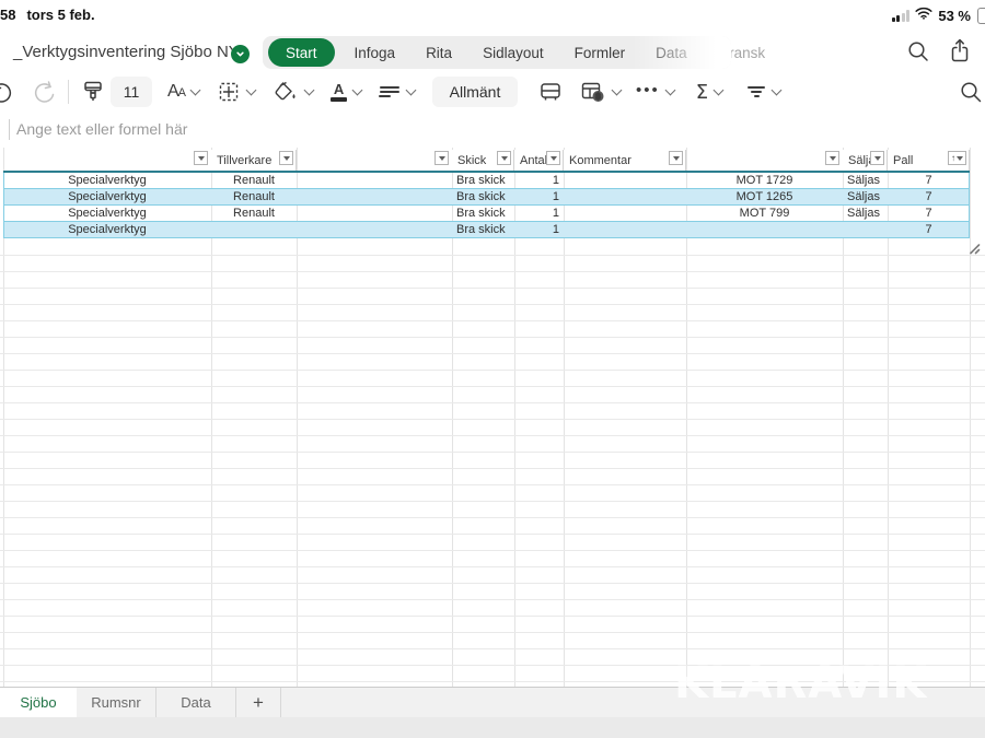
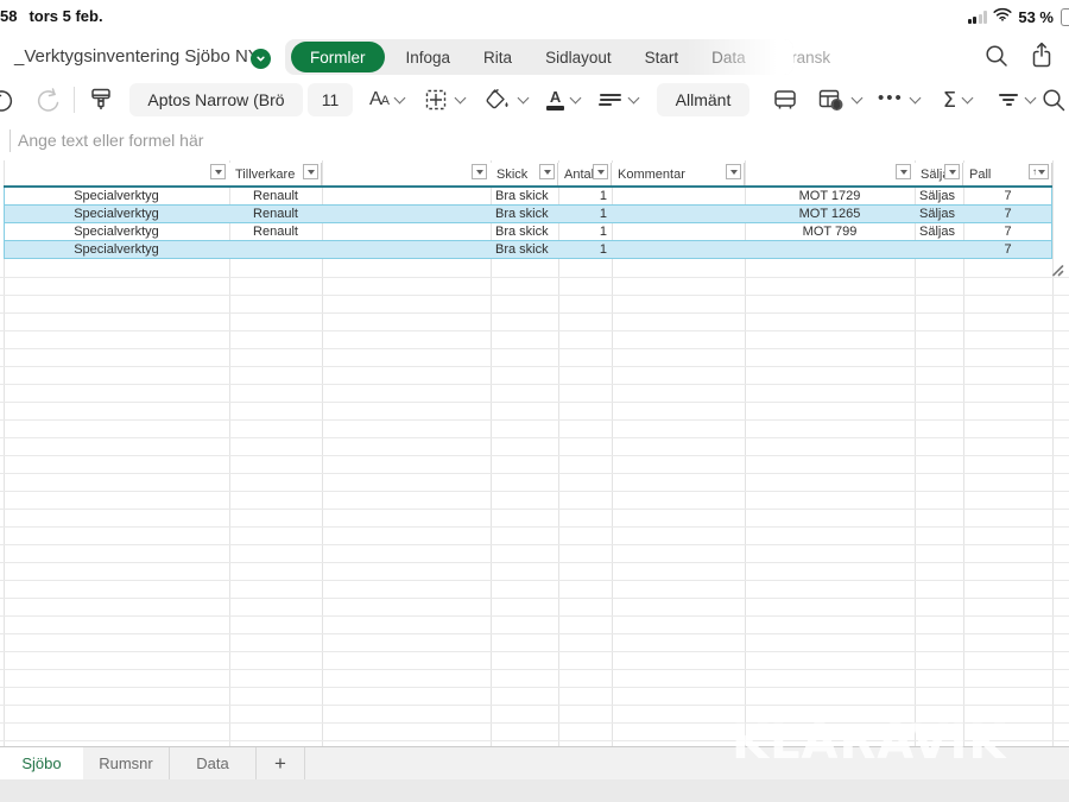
  58
  tors 5 feb.
  53 %
  _Verktygsinventering Sjöbo N
- Start
+ Formler
  Infoga
  Rita
  Sidlayout
- Formler
+ Start
  ransk
+ Aptos Narrow (Brö
  11
  AA
  A
  Allmänt
  $
  •••
  Σ
  Ange text eller formel här
  Tillverkare
  Skick
  Anta
  Kommentar
  Pall
  ↑
  Specialverktyg
  Renault
  Bra skick
  1
  MOT 1729
  Säljas
  7
  Specialverktyg
  Renault
  Bra skick
  1
  MOT 1265
  Säljas
  7
  Specialverktyg
  Renault
  Bra skick
  1
  MOT 799
  Säljas
  7
  Specialverktyg
  Bra skick
  1
  7
  Sjöbo
  Rumsnr
  Data
  +
  KLARAVIK
